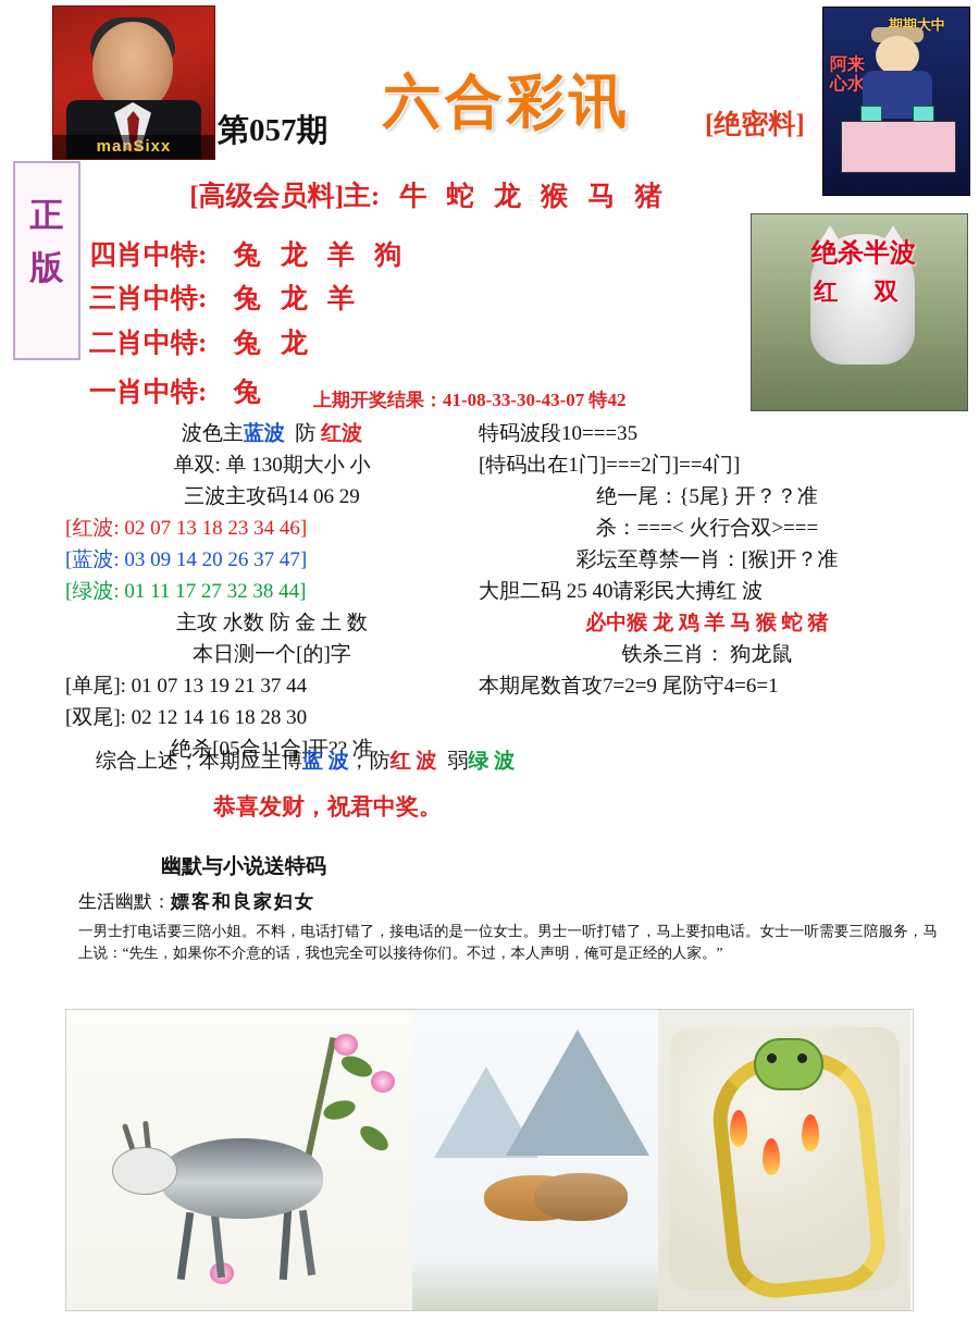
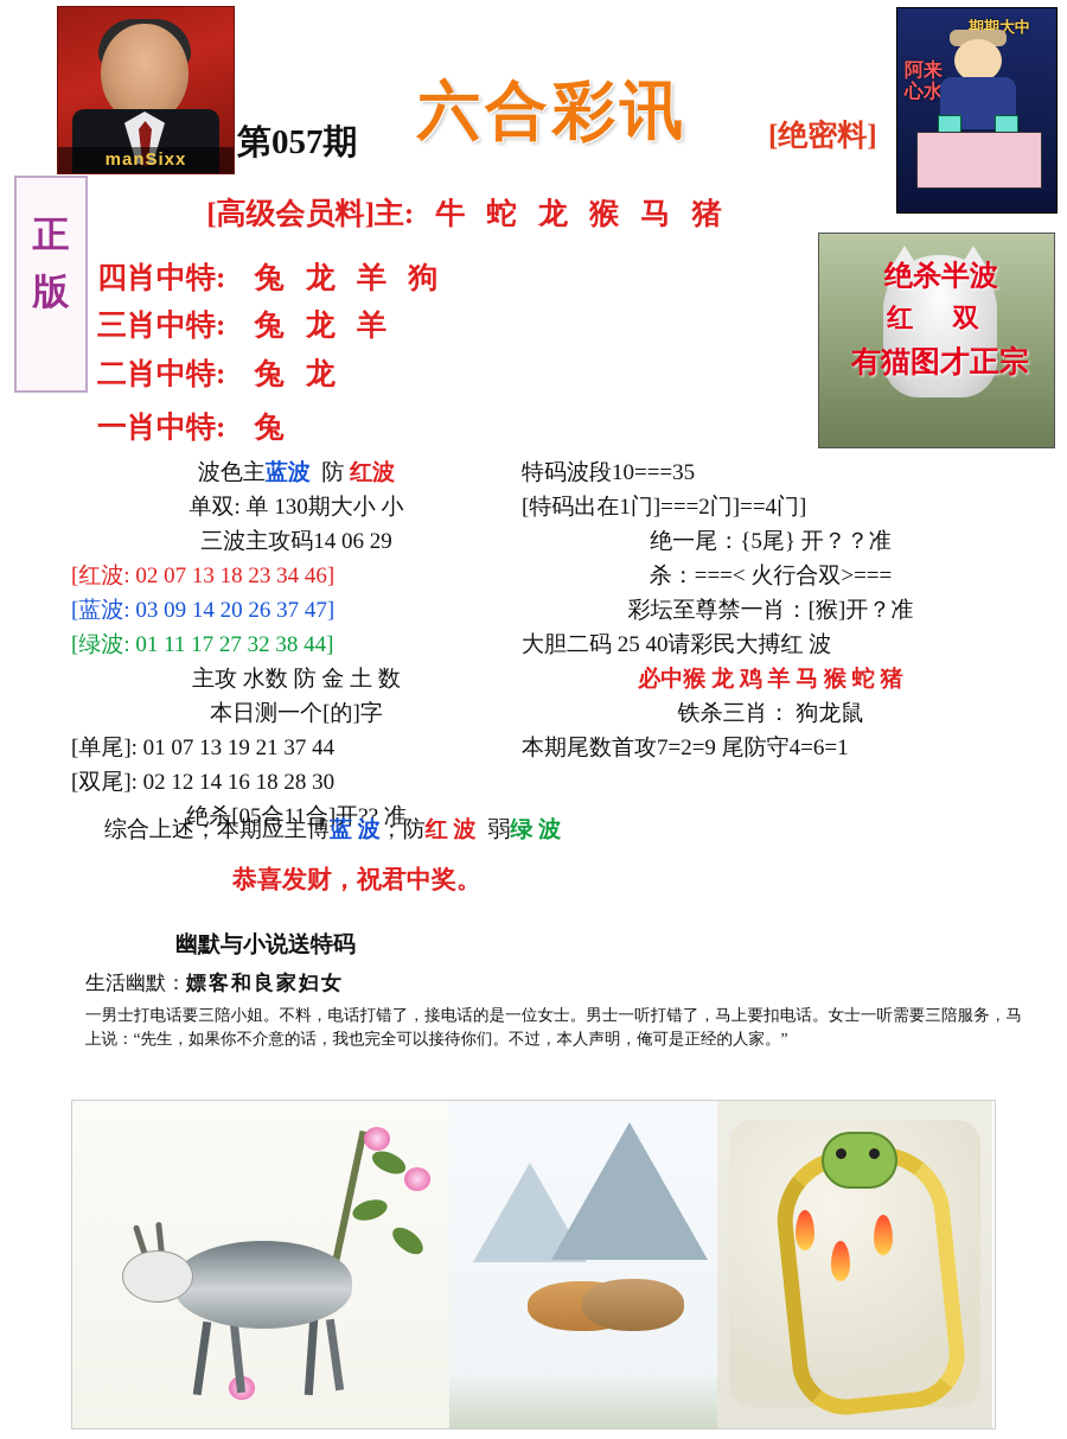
  manSixx
  第057期
  六合彩讯
  [绝密料]
  期期大中
  阿来 心水
  正版
  [高级会员料]主: 牛 蛇 龙 猴 马 猪
  四肖中特: 兔 龙 羊 狗
  三肖中特: 兔 龙 羊
  二肖中特: 兔 龙
  一肖中特: 兔
- 上期开奖结果：41-08-33-30-43-07 特42
  绝杀半波
  红 双
+ 有猫图才正宗
  波色主蓝波 防 红波
  单双: 单 130期大小 小
  三波主攻码14 06 29
  [红波: 02 07 13 18 23 34 46]
  [蓝波: 03 09 14 20 26 37 47]
  [绿波: 01 11 17 27 32 38 44]
  主攻 水数 防 金 土 数
  本日测一个[的]字
  [单尾]: 01 07 13 19 21 37 44
  [双尾]: 02 12 14 16 18 28 30
  绝杀[05合11合]开?? 准
  特码波段10===35
  [特码出在1门]===2门]==4门]
  绝一尾：{5尾} 开？？准
  杀：===< 火行合双>===
  彩坛至尊禁一肖：[猴]开？准
  大胆二码 25 40请彩民大搏红 波
  必中猴 龙 鸡 羊 马 猴 蛇 猪
  铁杀三肖： 狗龙鼠
  本期尾数首攻7=2=9 尾防守4=6=1
  综合上述；本期应主博蓝 波；防红 波 弱绿 波
  恭喜发财，祝君中奖。
  幽默与小说送特码
  生活幽默：嫖客和良家妇女
  一男士打电话要三陪小姐。不料，电话打错了，接电话的是一位女士。男士一听打错了，马上要扣电话。女士一听需要三陪服务，马上说：“先生，如果你不介意的话，我也完全可以接待你们。不过，本人声明，俺可是正经的人家。”
